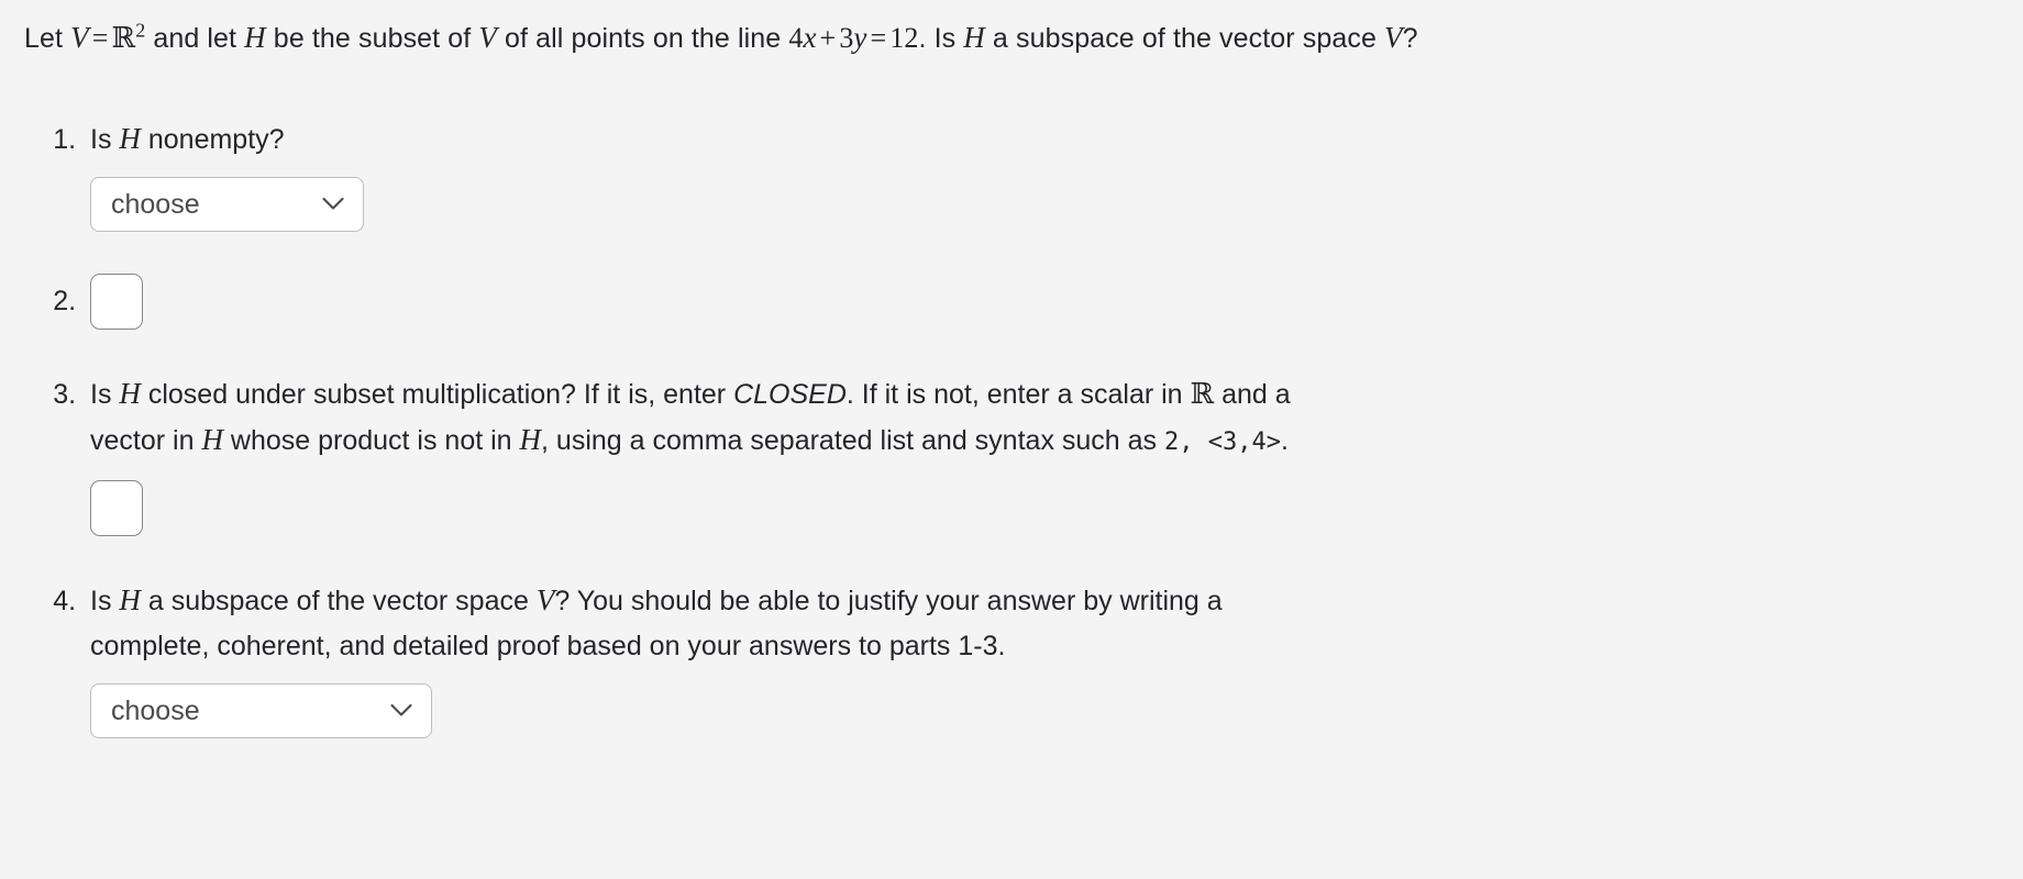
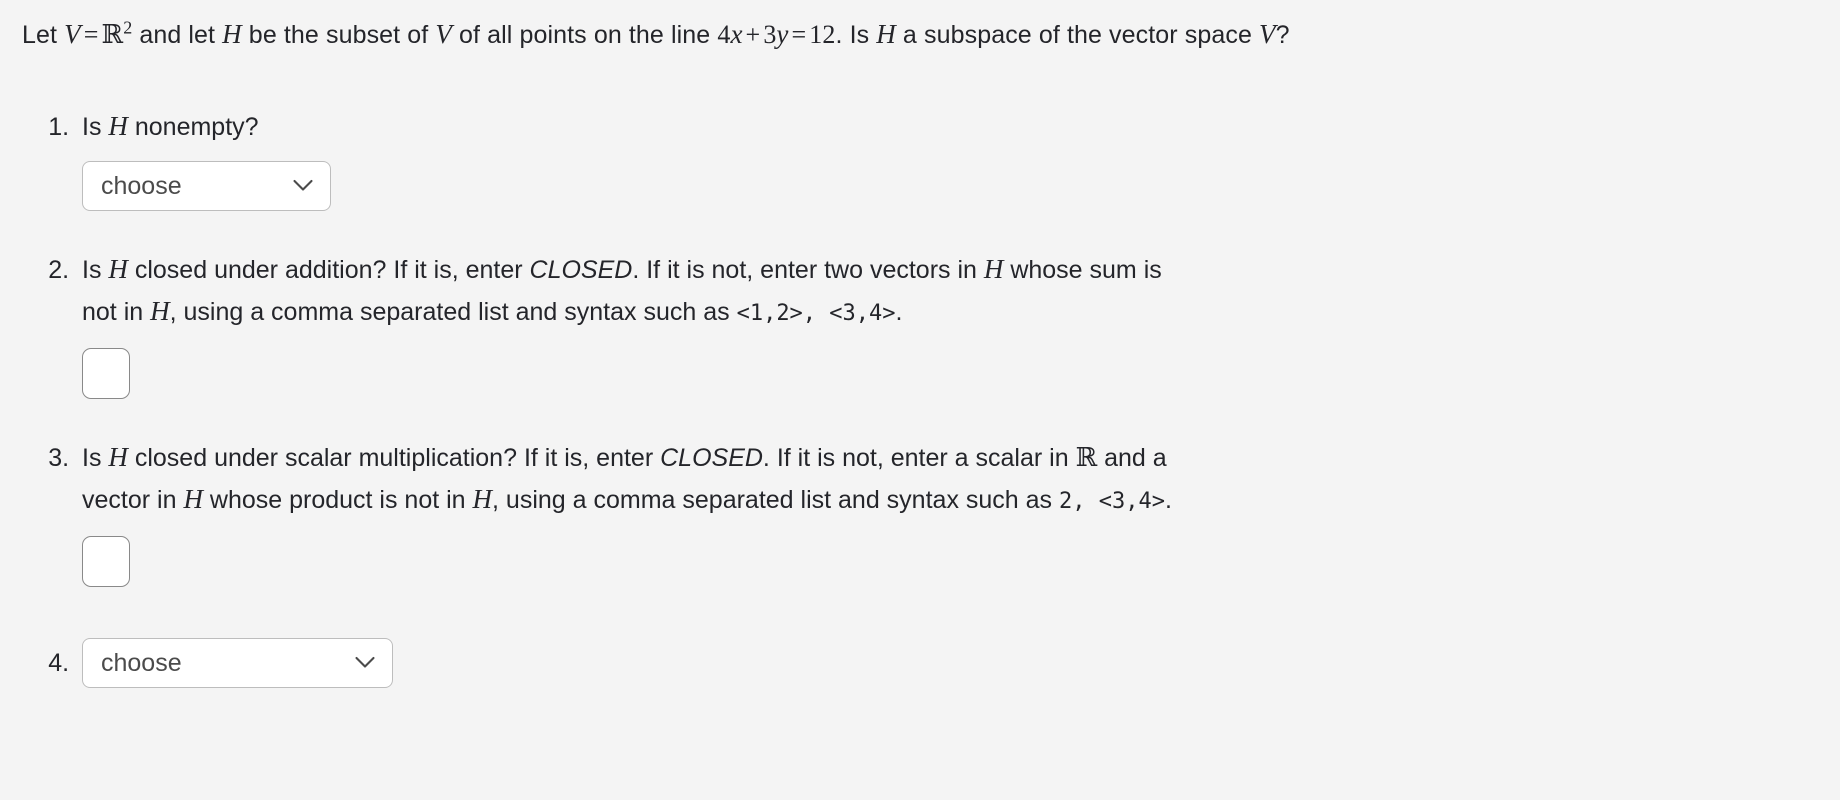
  Let V=ℝ2 and let H be the subset of V of all points on the line 4x+3y=12. Is H a subspace of the vector space V?
  Is H nonempty?
  choose
+ Is H closed under addition? If it is, enter CLOSED. If it is not, enter two vectors in H whose sum is not in H, using a comma separated list and syntax such as <1,2>, <3,4>.
- Is H closed under subset multiplication? If it is, enter CLOSED. If it is not, enter a scalar in ℝ and a vector in H whose product is not in H, using a comma separated list and syntax such as 2, <3,4>.
+ Is H closed under scalar multiplication? If it is, enter CLOSED. If it is not, enter a scalar in ℝ and a vector in H whose product is not in H, using a comma separated list and syntax such as 2, <3,4>.
- Is H a subspace of the vector space V? You should be able to justify your answer by writing a complete, coherent, and detailed proof based on your answers to parts 1-3.
  choose
